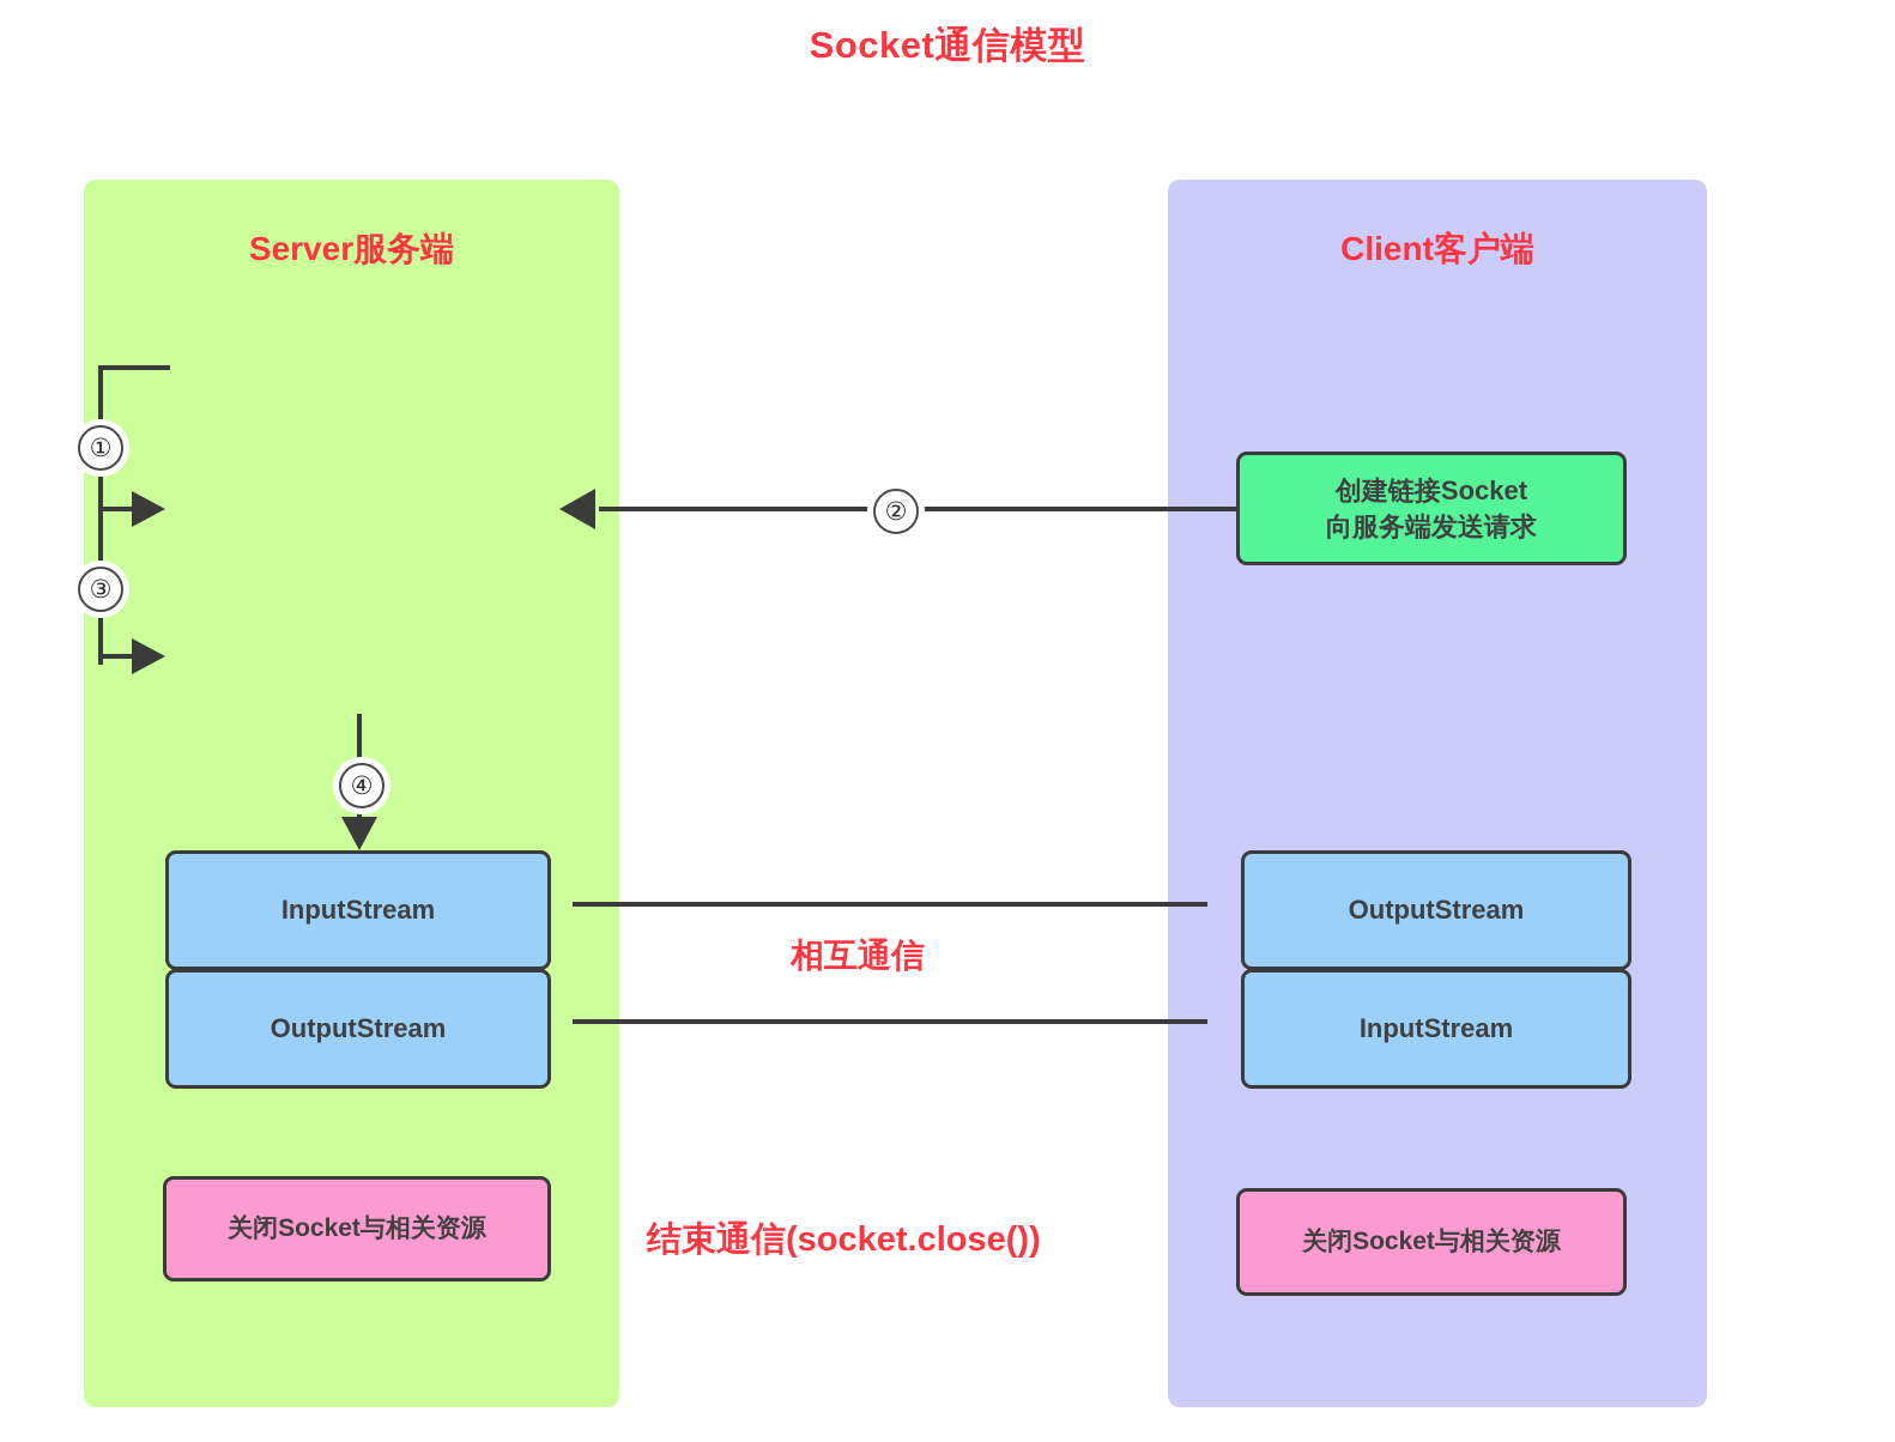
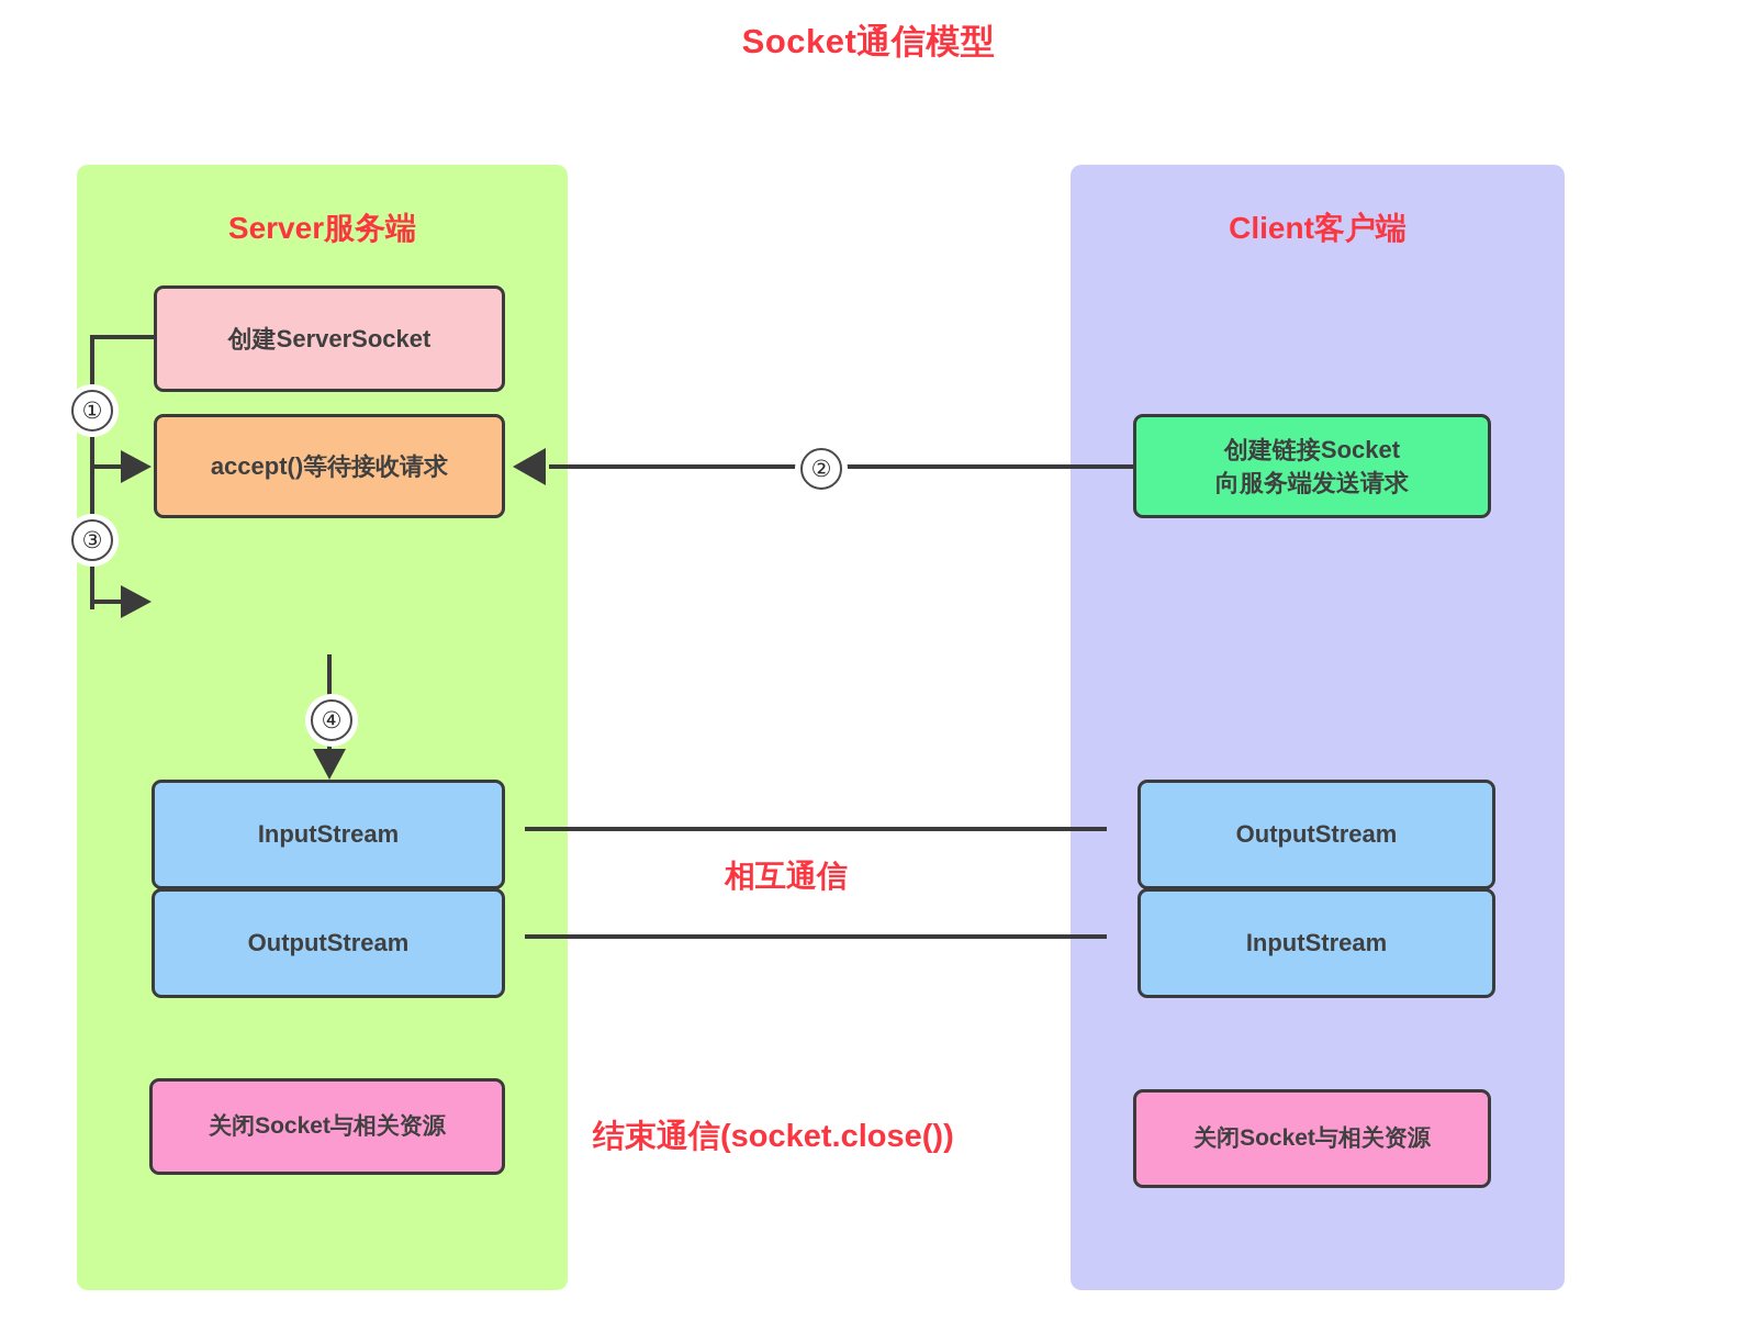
  Socket通信模型
  Server服务端
+ 创建ServerSocket
+ accept()等待接收请求
  InputStream
  OutputStream
  关闭Socket与相关资源
  Client客户端
  创建链接Socket
  向服务端发送请求
  OutputStream
  InputStream
  关闭Socket与相关资源
  ①
  ③
  ②
  ④
  相互通信
  结束通信(socket.close())
